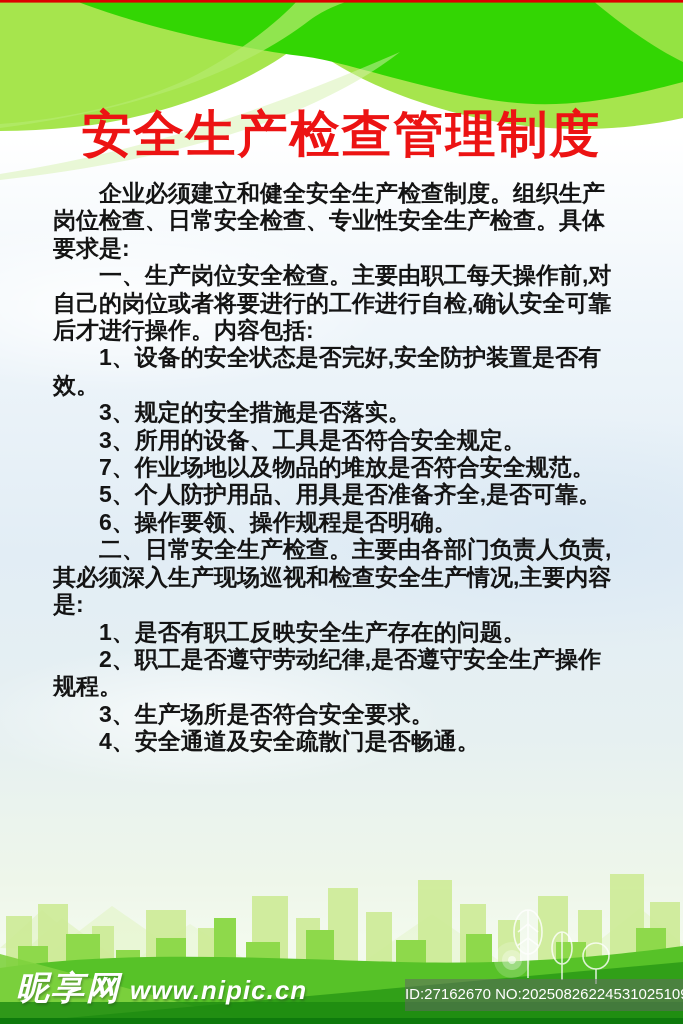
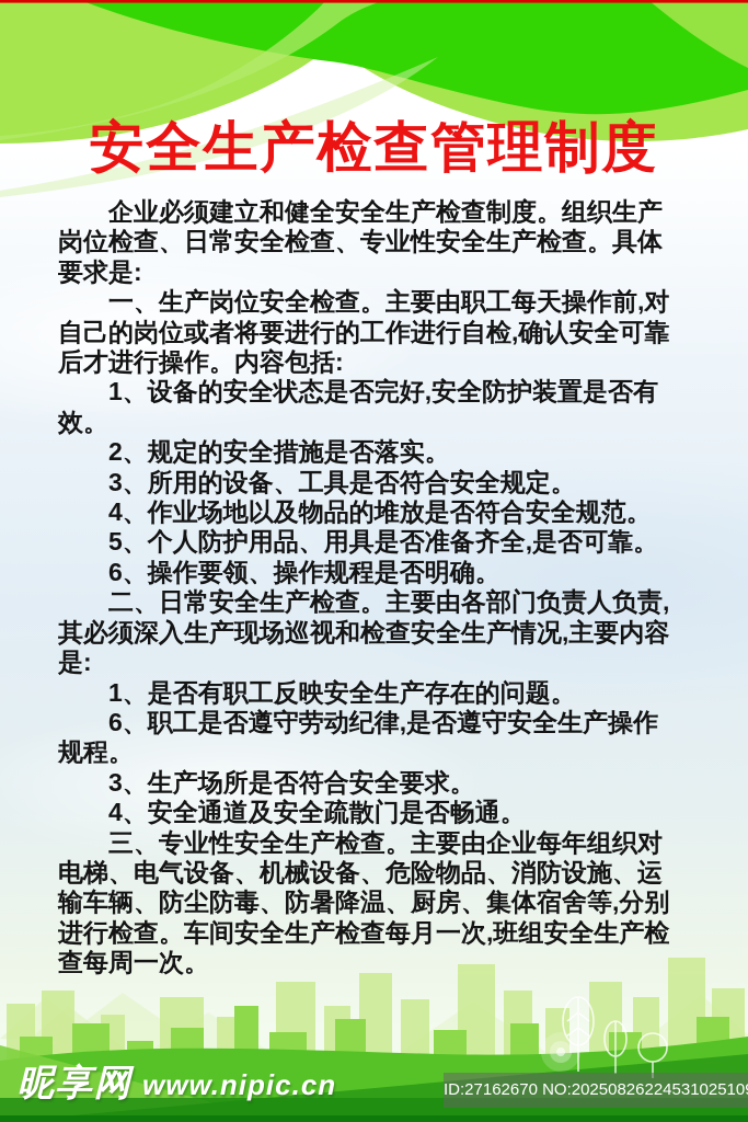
  安全生产检查管理制度
  企业必须建立和健全安全生产检查制度。组织生产岗位检查、日常安全检查、专业性安全生产检查。具体要求是:
  一、生产岗位安全检查。主要由职工每天操作前,对自己的岗位或者将要进行的工作进行自检,确认安全可靠后才进行操作。内容包括:
  1、设备的安全状态是否完好,安全防护装置是否有效。
- 3、规定的安全措施是否落实。
+ 2、规定的安全措施是否落实。
  3、所用的设备、工具是否符合安全规定。
- 7、作业场地以及物品的堆放是否符合安全规范。
+ 4、作业场地以及物品的堆放是否符合安全规范。
  5、个人防护用品、用具是否准备齐全,是否可靠。
  6、操作要领、操作规程是否明确。
  二、日常安全生产检查。主要由各部门负责人负责,其必须深入生产现场巡视和检查安全生产情况,主要内容是:
  1、是否有职工反映安全生产存在的问题。
- 2、职工是否遵守劳动纪律,是否遵守安全生产操作规程。
+ 6、职工是否遵守劳动纪律,是否遵守安全生产操作规程。
  3、生产场所是否符合安全要求。
  4、安全通道及安全疏散门是否畅通。
+ 三、专业性安全生产检查。主要由企业每年组织对电梯、电气设备、机械设备、危险物品、消防设施、运输车辆、防尘防毒、防暑降温、厨房、集体宿舍等,分别进行检查。车间安全生产检查每月一次,班组安全生产检查每周一次。
  昵享网
  www.nipic.cn
  ID:27162670 NO:2025082622453102510
